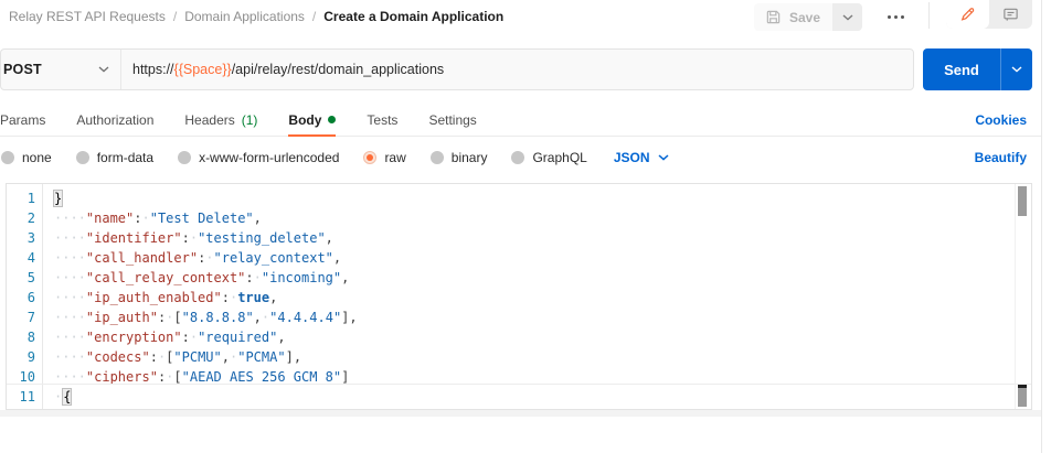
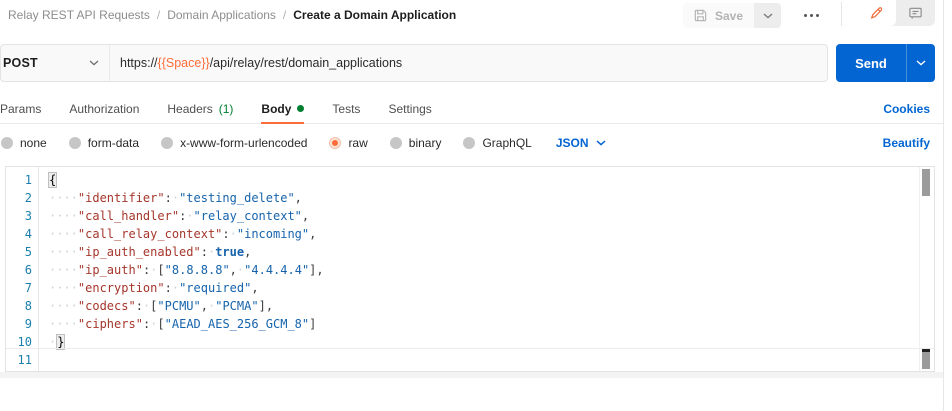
  Relay REST API Requests
  /
  Domain Applications
  /
  Create a Domain Application
  Save
  POST
  https://
  {{Space}}
  /api/relay/rest/domain_applications
  Send
  Params
  Authorization
  Headers
  (1)
  Body
  Tests
  Settings
  Cookies
  none
  form-data
  x-www-form-urlencoded
  raw
  binary
  GraphQL
  JSON
  Beautify
  1
  2
  3
  4
  5
  6
  7
  8
  9
  10
  11
- }
+ {
- ····"name":·"Test Delete",
  ····"identifier":·"testing_delete",
  ····"call_handler":·"relay_context",
  ····"call_relay_context":·"incoming",
  ····"ip_auth_enabled":·true,
  ····"ip_auth":·["8.8.8.8",·"4.4.4.4"],
  ····"encryption":·"required",
  ····"codecs":·["PCMU",·"PCMA"],
  ····"ciphers":·["AEAD_AES_256_GCM_8"]
- ·{
+ ·}
